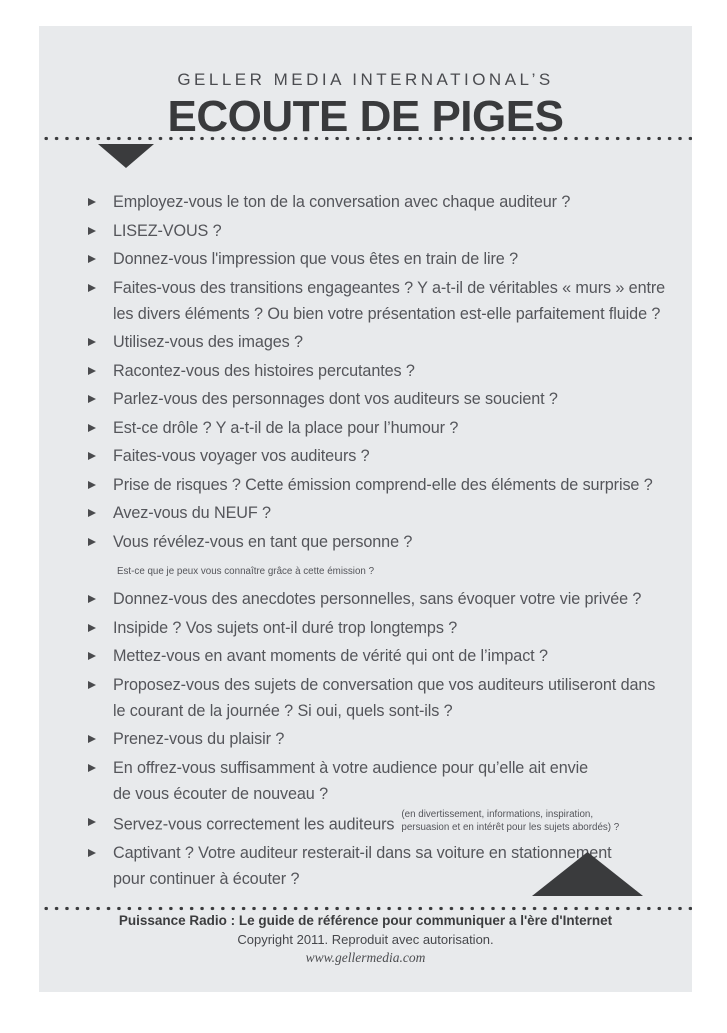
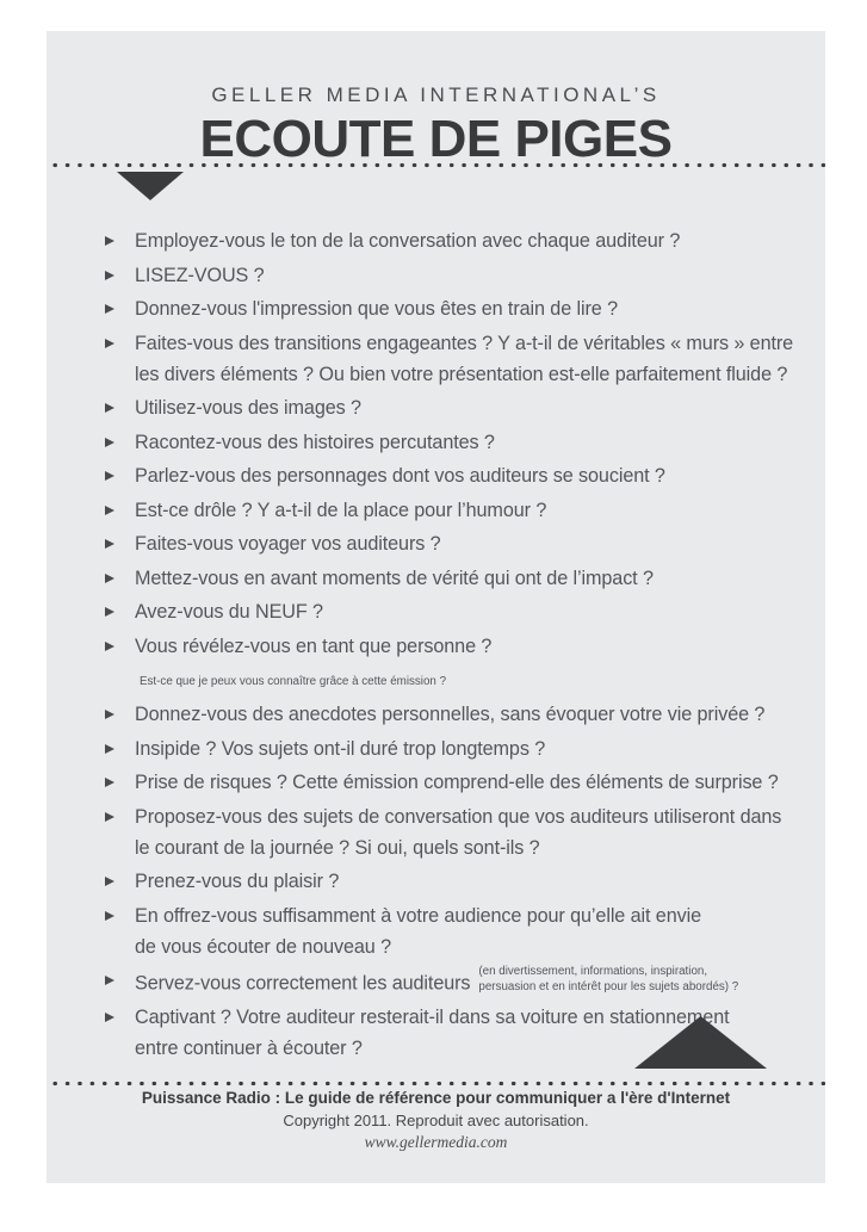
  GELLER MEDIA INTERNATIONAL’S
  ECOUTE DE PIGES
  Employez-vous le ton de la conversation avec chaque auditeur ?
  LISEZ-VOUS ?
  Donnez-vous l'impression que vous êtes en train de lire ?
  Faites-vous des transitions engageantes ? Y a-t-il de véritables « murs » entre
  les divers éléments ? Ou bien votre présentation est-elle parfaitement fluide ?
  Utilisez-vous des images ?
  Racontez-vous des histoires percutantes ?
  Parlez-vous des personnages dont vos auditeurs se soucient ?
  Est-ce drôle ? Y a-t-il de la place pour l’humour ?
  Faites-vous voyager vos auditeurs ?
- Prise de risques ? Cette émission comprend-elle des éléments de surprise ?
+ Mettez-vous en avant moments de vérité qui ont de l’impact ?
  Avez-vous du NEUF ?
  Vous révélez-vous en tant que personne ?Est-ce que je peux vous connaître grâce à cette émission ?
  Donnez-vous des anecdotes personnelles, sans évoquer votre vie privée ?
  Insipide ? Vos sujets ont-il duré trop longtemps ?
- Mettez-vous en avant moments de vérité qui ont de l’impact ?
+ Prise de risques ? Cette émission comprend-elle des éléments de surprise ?
  Proposez-vous des sujets de conversation que vos auditeurs utiliseront dans
  le courant de la journée ? Si oui, quels sont-ils ?
  Prenez-vous du plaisir ?
  En offrez-vous suffisamment à votre audience pour qu’elle ait envie
  de vous écouter de nouveau ?
  Servez-vous correctement les auditeurs
  (en divertissement, informations, inspiration,
  persuasion et en intérêt pour les sujets abordés) ?
  Captivant ? Votre auditeur resterait-il dans sa voiture en stationnement
- pour continuer à écouter ?
+ entre continuer à écouter ?
  Puissance Radio : Le guide de référence pour communiquer a l'ère d'Internet
  Copyright 2011. Reproduit avec autorisation.
  www.gellermedia.com
